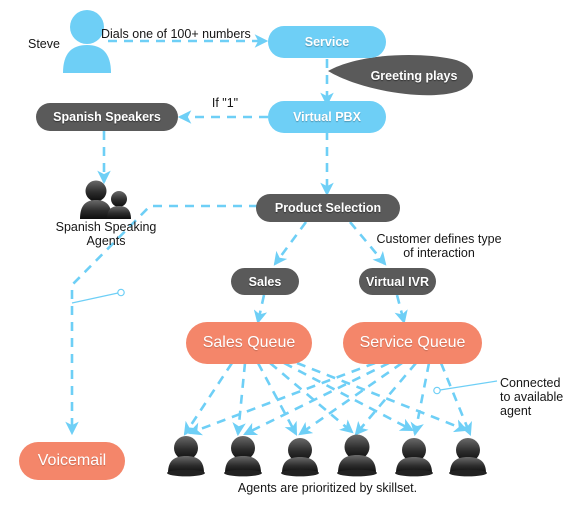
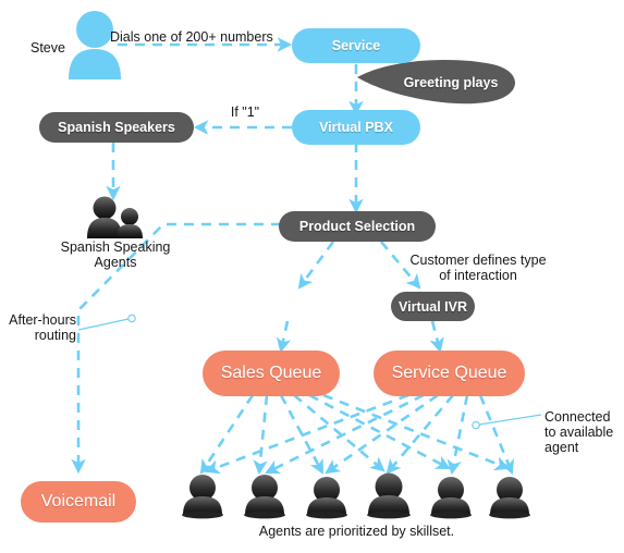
  Service
  Virtual PBX
  Spanish Speakers
  Product Selection
- Sales
  Virtual IVR
  Sales Queue
  Service Queue
  Voicemail
  Greeting plays
- Dials one of 100+ numbers
+ Dials one of 200+ numbers
  If "1"
  Customer defines type of interaction
+ After-hours routing
  Connected to available agent
  Steve
  Spanish Speaking Agents
  Agents are prioritized by skillset.
